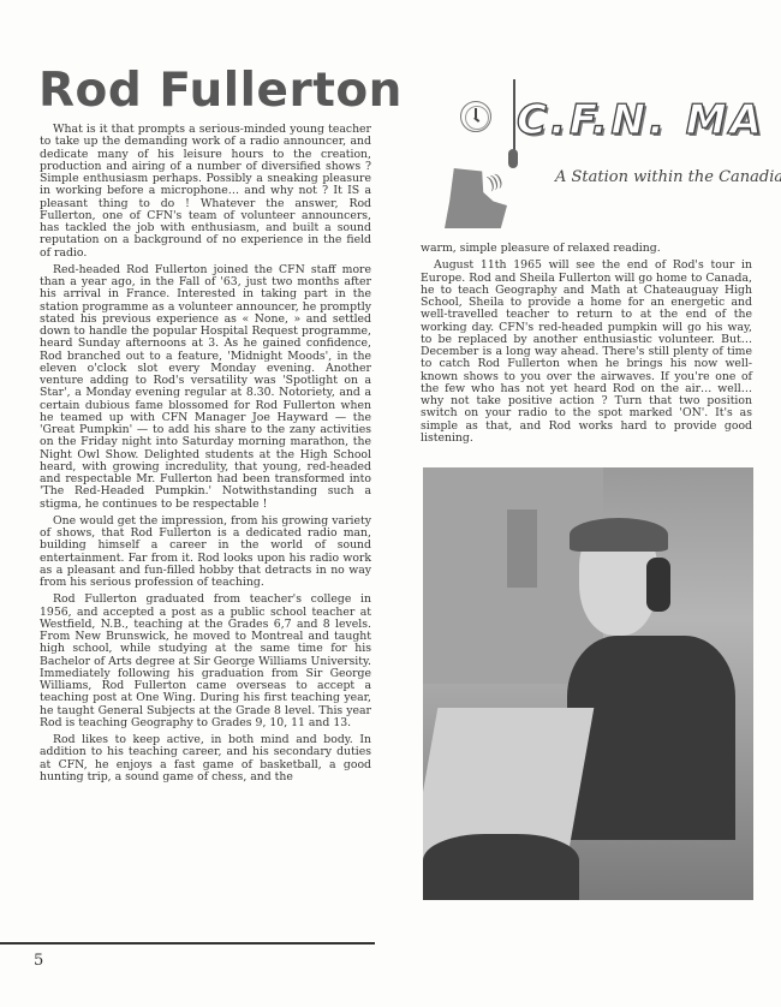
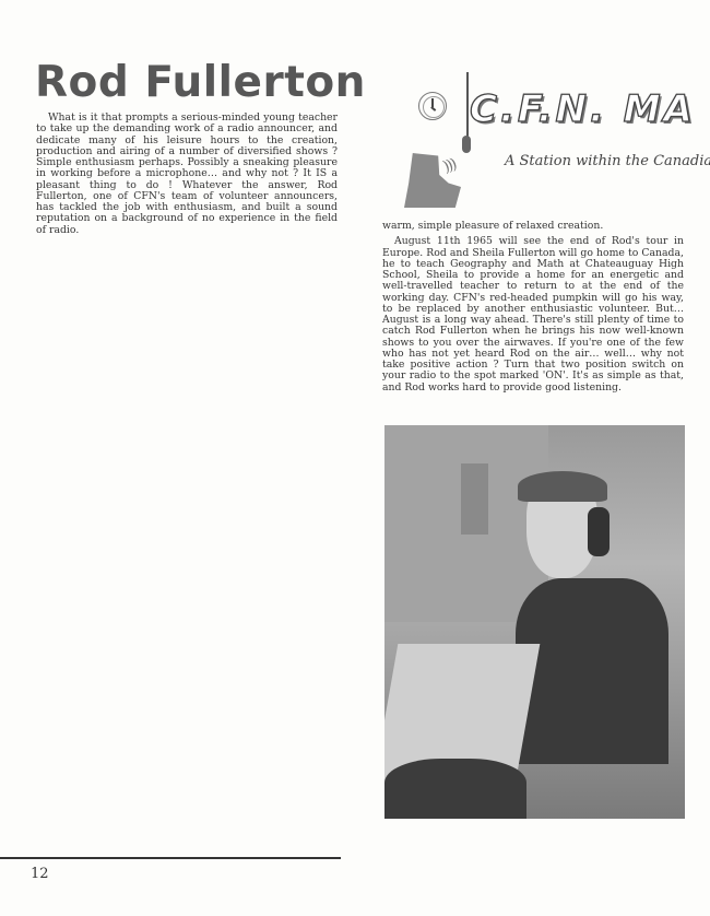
  Rod Fullerton
  C.F.N. MA
  A Station within the Canadia
  What is it that prompts a serious-minded young teacher to take up the demanding work of a radio announcer, and dedicate many of his leisure hours to the creation, production and airing of a number of diversified shows ? Simple enthusiasm perhaps. Possibly a sneaking pleasure in working before a microphone… and why not ? It IS a pleasant thing to do ! Whatever the answer, Rod Fullerton, one of CFN's team of volunteer announcers, has tackled the job with enthusiasm, and built a sound reputation on a background of no experience in the field of radio.
- Red-headed Rod Fullerton joined the CFN staff more than a year ago, in the Fall of '63, just two months after his arrival in France. Interested in taking part in the station programme as a volunteer announcer, he promptly stated his previous experience as « None, » and settled down to handle the popular Hospital Request programme, heard Sunday afternoons at 3. As he gained confidence, Rod branched out to a feature, 'Midnight Moods', in the eleven o'clock slot every Monday evening. Another venture adding to Rod's versatility was 'Spotlight on a Star', a Monday evening regular at 8.30. Notoriety, and a certain dubious fame blossomed for Rod Fullerton when he teamed up with CFN Manager Joe Hayward — the 'Great Pumpkin' — to add his share to the zany activities on the Friday night into Saturday morning marathon, the Night Owl Show. Delighted students at the High School heard, with growing incredulity, that young, red-headed and respectable Mr. Fullerton had been transformed into 'The Red-Headed Pumpkin.' Notwithstanding such a stigma, he continues to be respectable !
- One would get the impression, from his growing variety of shows, that Rod Fullerton is a dedicated radio man, building himself a career in the world of sound entertainment. Far from it. Rod looks upon his radio work as a pleasant and fun-filled hobby that detracts in no way from his serious profession of teaching.
- Rod Fullerton graduated from teacher's college in 1956, and accepted a post as a public school teacher at Westfield, N.B., teaching at the Grades 6,7 and 8 levels. From New Brunswick, he moved to Montreal and taught high school, while studying at the same time for his Bachelor of Arts degree at Sir George Williams University. Immediately following his graduation from Sir George Williams, Rod Fullerton came overseas to accept a teaching post at One Wing. During his first teaching year, he taught General Subjects at the Grade 8 level. This year Rod is teaching Geography to Grades 9, 10, 11 and 13.
- Rod likes to keep active, in both mind and body. In addition to his teaching career, and his secondary duties at CFN, he enjoys a fast game of basketball, a good hunting trip, a sound game of chess, and the
- warm, simple pleasure of relaxed reading.
+ warm, simple pleasure of relaxed creation.
- August 11th 1965 will see the end of Rod's tour in Europe. Rod and Sheila Fullerton will go home to Canada, he to teach Geography and Math at Chateauguay High School, Sheila to provide a home for an energetic and well-travelled teacher to return to at the end of the working day. CFN's red-headed pumpkin will go his way, to be replaced by another enthusiastic volunteer. But… December is a long way ahead. There's still plenty of time to catch Rod Fullerton when he brings his now well-known shows to you over the airwaves. If you're one of the few who has not yet heard Rod on the air… well… why not take positive action ? Turn that two position switch on your radio to the spot marked 'ON'. It's as simple as that, and Rod works hard to provide good listening.
+ August 11th 1965 will see the end of Rod's tour in Europe. Rod and Sheila Fullerton will go home to Canada, he to teach Geography and Math at Chateauguay High School, Sheila to provide a home for an energetic and well-travelled teacher to return to at the end of the working day. CFN's red-headed pumpkin will go his way, to be replaced by another enthusiastic volunteer. But… August is a long way ahead. There's still plenty of time to catch Rod Fullerton when he brings his now well-known shows to you over the airwaves. If you're one of the few who has not yet heard Rod on the air… well… why not take positive action ? Turn that two position switch on your radio to the spot marked 'ON'. It's as simple as that, and Rod works hard to provide good listening.
- 5
+ 12
